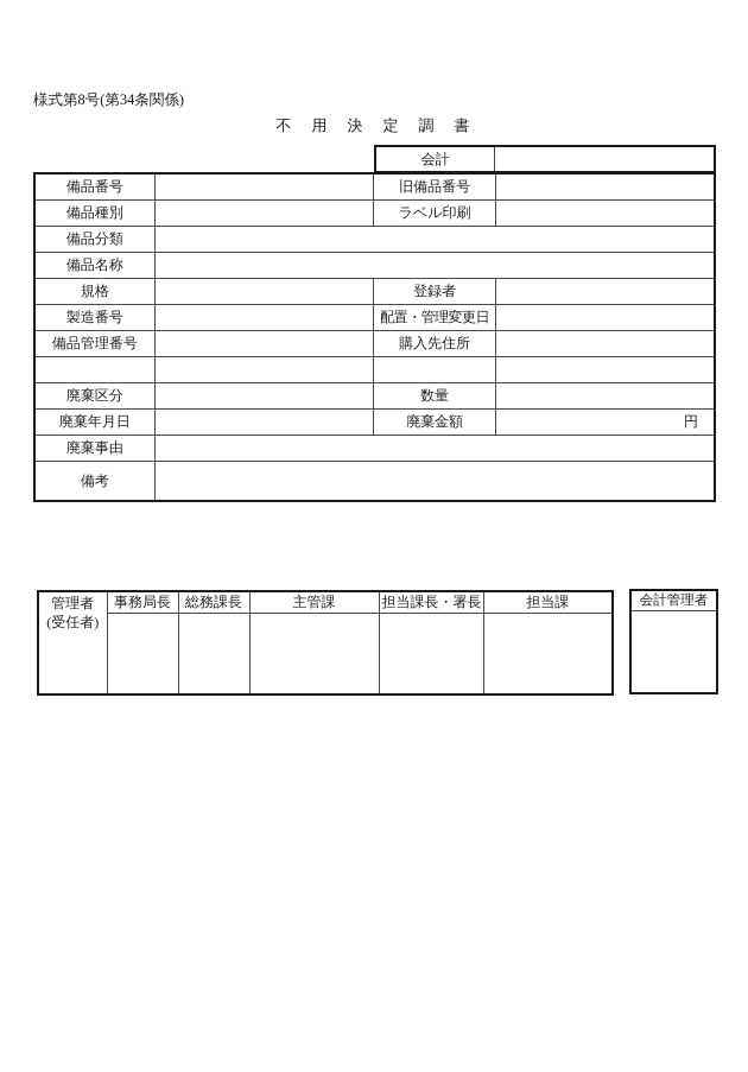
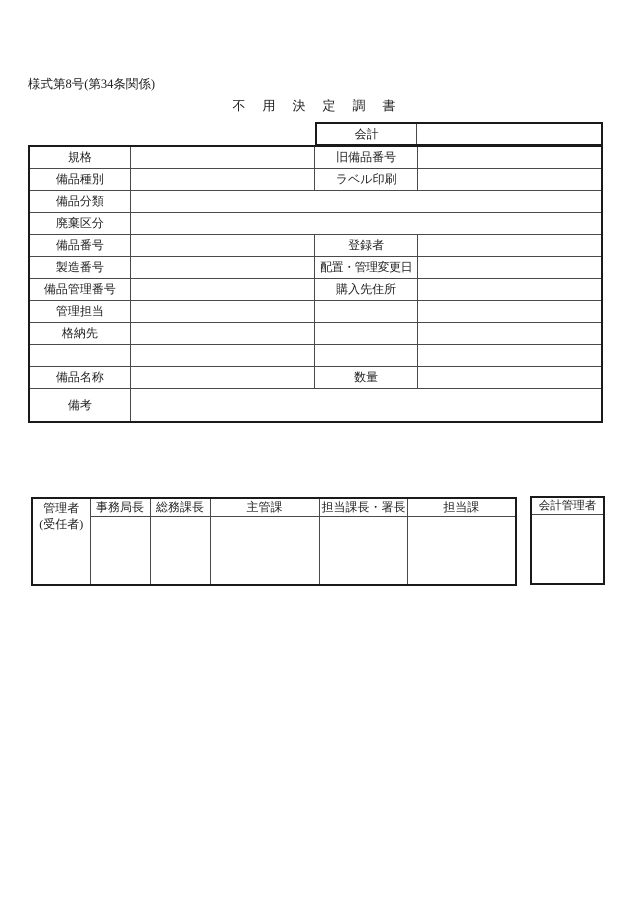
  様式第8号(第34条関係)
  不 用 決 定 調 書
  会計
- 備品番号		旧備品番号
+ 規格		旧備品番号
  備品種別		ラベル印刷
  備品分類
- 備品名称
+ 廃棄区分
- 規格		登録者
+ 備品番号		登録者
  製造番号		配置・管理変更日
  備品管理番号		購入先住所
+ 管理担当
+ 格納先
- 廃棄区分		数量
+ 備品名称		数量
- 廃棄年月日		廃棄金額	円
- 廃棄事由
  備考
  管理者 (受任者)	事務局長	総務課長	主管課	担当課長・署長	担当課
  会計管理者
